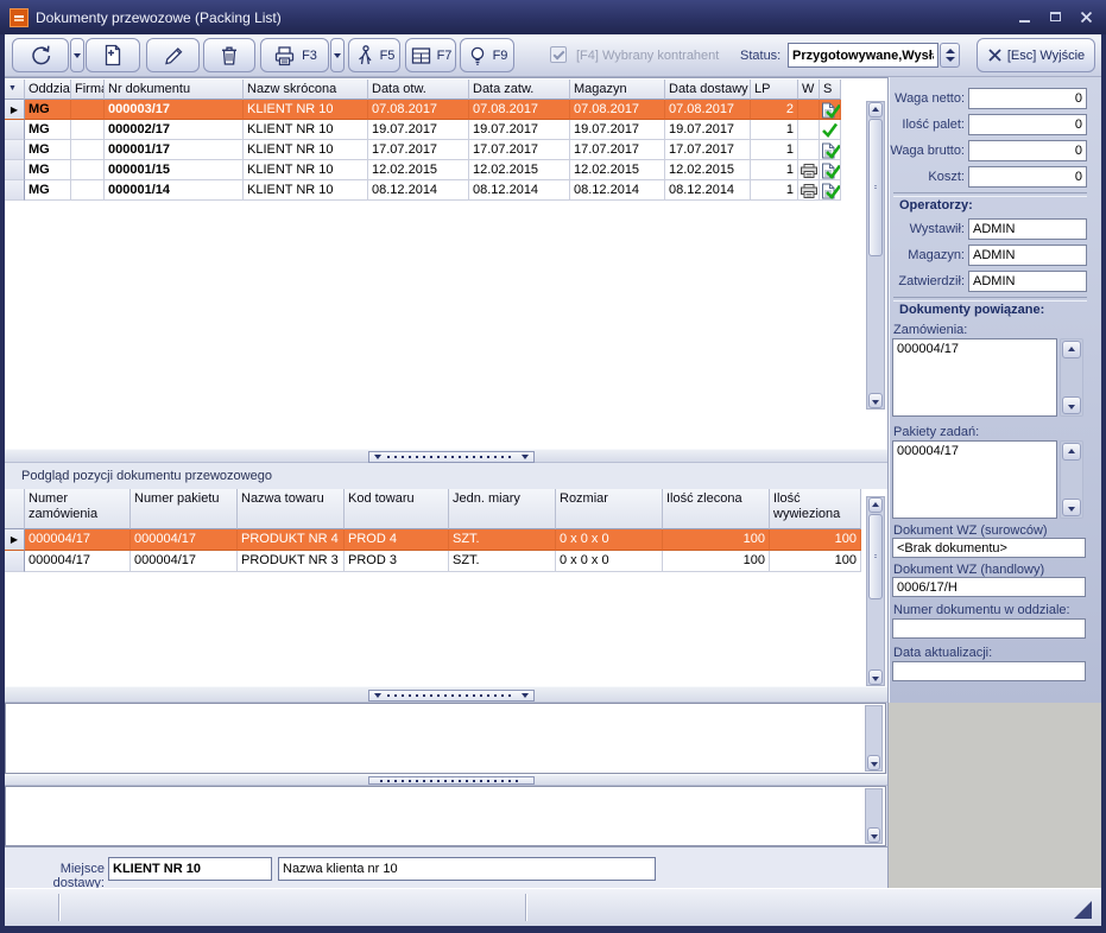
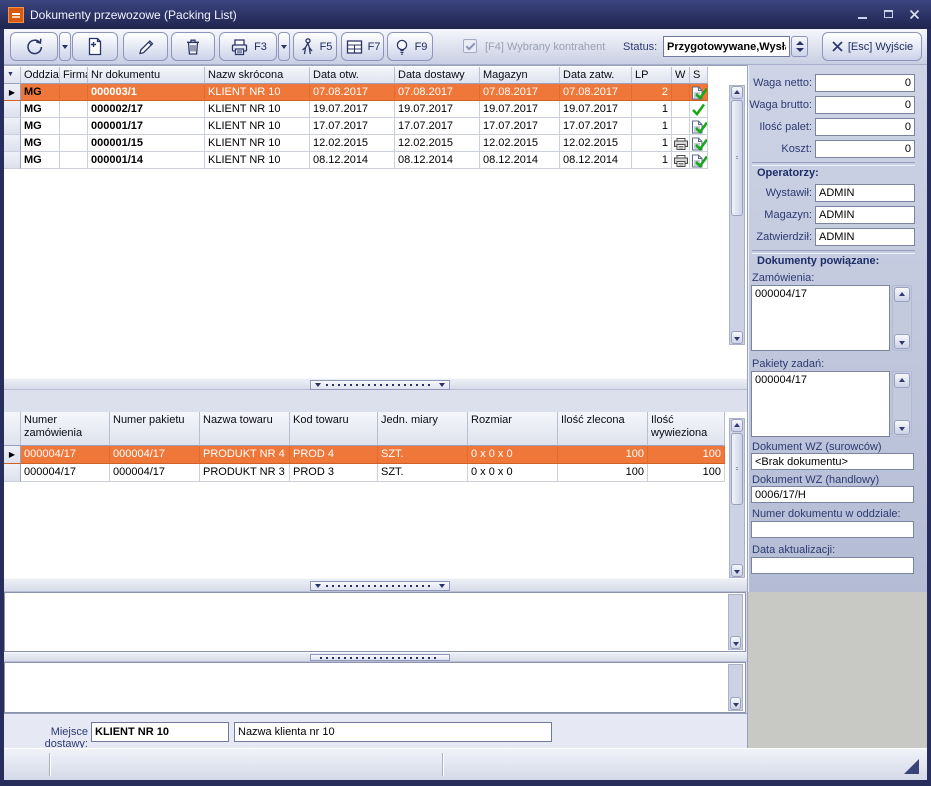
  Dokumenty przewozowe (Packing List)
  F3
  F5
  F7
  F9
  [F4] Wybrany kontrahent
  Status:
  Przygotowywane,Wysł
  [Esc] Wyjście
  Oddzia
  Firm
  Nr dokumentu
  Nazw skrócona
  Data otw.
- Data zatw.
+ Data dostawy
  Magazyn
- Data dostawy
+ Data zatw.
  LP
  W
  S
  ▶
  MG
- 000003/17
+ 000003/1
  KLIENT NR 10
  07.08.2017
  07.08.2017
  07.08.2017
  07.08.2017
  2
  MG
  000002/17
  KLIENT NR 10
  19.07.2017
  19.07.2017
  19.07.2017
  19.07.2017
  1
  MG
  000001/17
  KLIENT NR 10
  17.07.2017
  17.07.2017
  17.07.2017
  17.07.2017
  1
  MG
  000001/15
  KLIENT NR 10
  12.02.2015
  12.02.2015
  12.02.2015
  12.02.2015
  1
  MG
  000001/14
  KLIENT NR 10
  08.12.2014
  08.12.2014
  08.12.2014
  08.12.2014
  1
- Podgląd pozycji dokumentu przewozowego
  Numer zamówienia
  Numer pakietu
  Nazwa towaru
  Kod towaru
  Jedn. miary
  Rozmiar
  Ilość zlecona
  Ilość wywieziona
  ▶
  000004/17
  000004/17
  PRODUKT NR 4
  PROD 4
  SZT.
  0 x 0 x 0
  100
  100
  000004/17
  000004/17
  PRODUKT NR 3
  PROD 3
  SZT.
  0 x 0 x 0
  100
  100
  Miejsce dostawy:
  KLIENT NR 10
  Nazwa klienta nr 10
  Waga netto:
  0
- Ilość palet:
+ Waga brutto:
  0
- Waga brutto:
+ Ilość palet:
  0
  Koszt:
  0
  Operatorzy:
  Wystawił:
  ADMIN
  Magazyn:
  ADMIN
  Zatwierdził:
  ADMIN
  Dokumenty powiązane:
  Zamówienia:
  000004/17
  Pakiety zadań:
  000004/17
  Dokument WZ (surowców)
  <Brak dokumentu>
  Dokument WZ (handlowy)
  0006/17/H
  Numer dokumentu w oddziale:
  Data aktualizacji:
